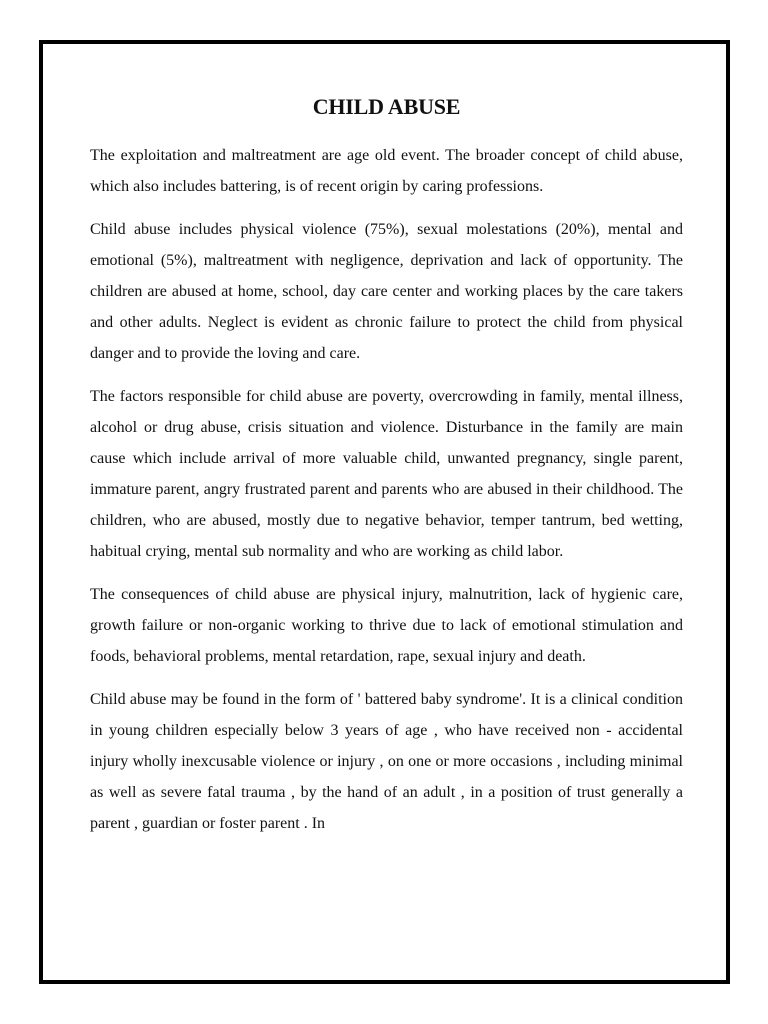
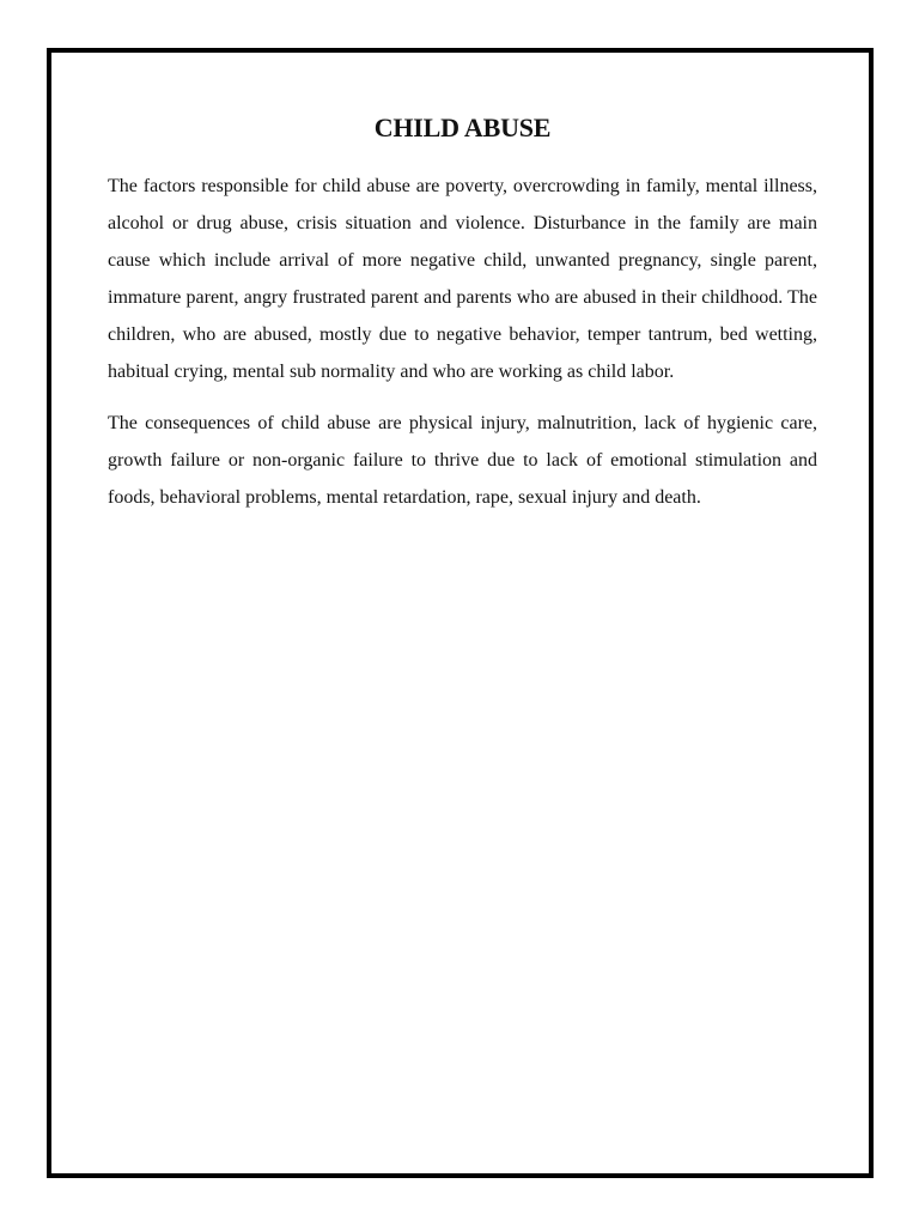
  CHILD ABUSE
- The exploitation and maltreatment are age old event. The broader concept of child abuse, which also includes battering, is of recent origin by caring professions.
- Child abuse includes physical violence (75%), sexual molestations (20%), mental and emotional (5%), maltreatment with negligence, deprivation and lack of opportunity. The children are abused at home, school, day care center and working places by the care takers and other adults. Neglect is evident as chronic failure to protect the child from physical danger and to provide the loving and care.
- The factors responsible for child abuse are poverty, overcrowding in family, mental illness, alcohol or drug abuse, crisis situation and violence. Disturbance in the family are main cause which include arrival of more valuable child, unwanted pregnancy, single parent, immature parent, angry frustrated parent and parents who are abused in their childhood. The children, who are abused, mostly due to negative behavior, temper tantrum, bed wetting, habitual crying, mental sub normality and who are working as child labor.
+ The factors responsible for child abuse are poverty, overcrowding in family, mental illness, alcohol or drug abuse, crisis situation and violence. Disturbance in the family are main cause which include arrival of more negative child, unwanted pregnancy, single parent, immature parent, angry frustrated parent and parents who are abused in their childhood. The children, who are abused, mostly due to negative behavior, temper tantrum, bed wetting, habitual crying, mental sub normality and who are working as child labor.
- The consequences of child abuse are physical injury, malnutrition, lack of hygienic care, growth failure or non-organic working to thrive due to lack of emotional stimulation and foods, behavioral problems, mental retardation, rape, sexual injury and death.
+ The consequences of child abuse are physical injury, malnutrition, lack of hygienic care, growth failure or non-organic failure to thrive due to lack of emotional stimulation and foods, behavioral problems, mental retardation, rape, sexual injury and death.
- Child abuse may be found in the form of ' battered baby syndrome'. It is a clinical condition in young children especially below 3 years of age , who have received non - accidental injury wholly inexcusable violence or injury , on one or more occasions , including minimal as well as severe fatal trauma , by the hand of an adult , in a position of trust generally a parent , guardian or foster parent . In
